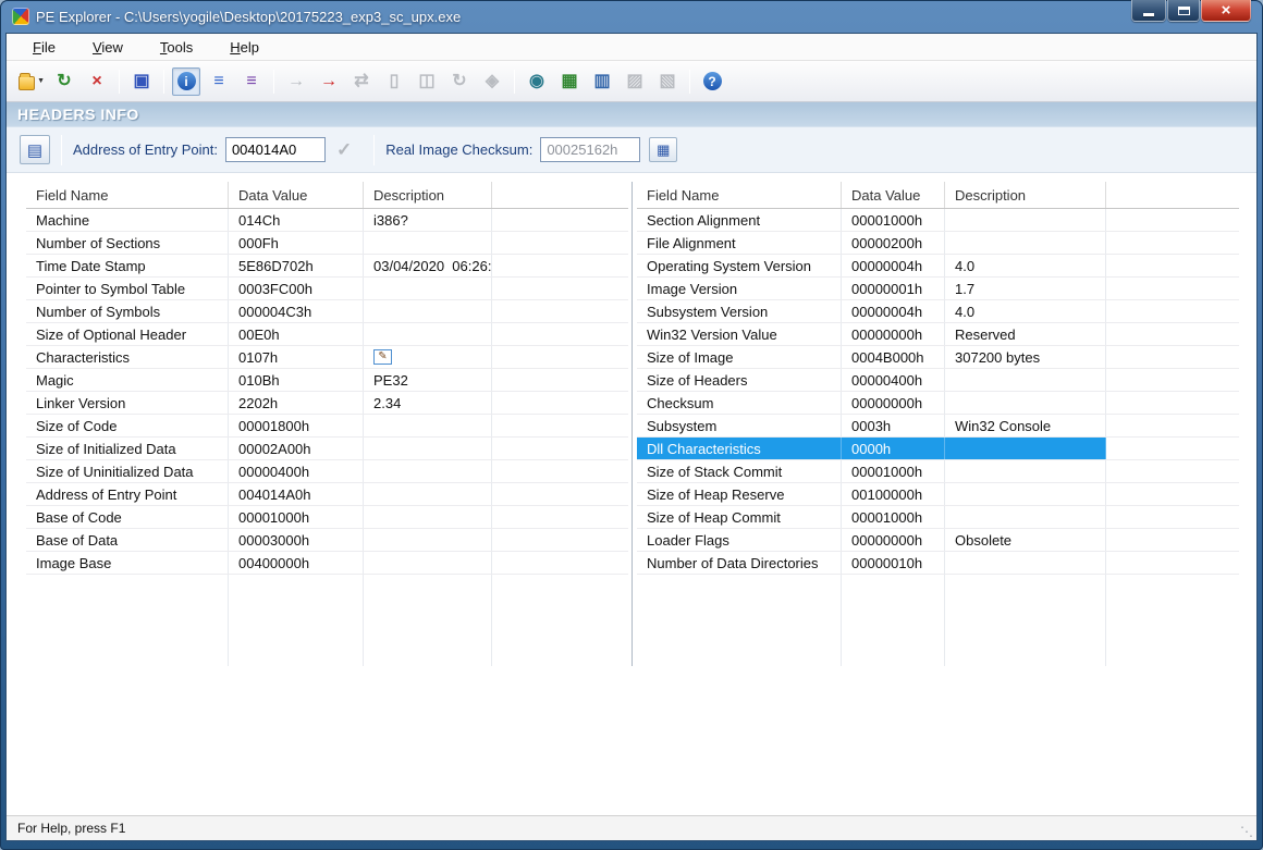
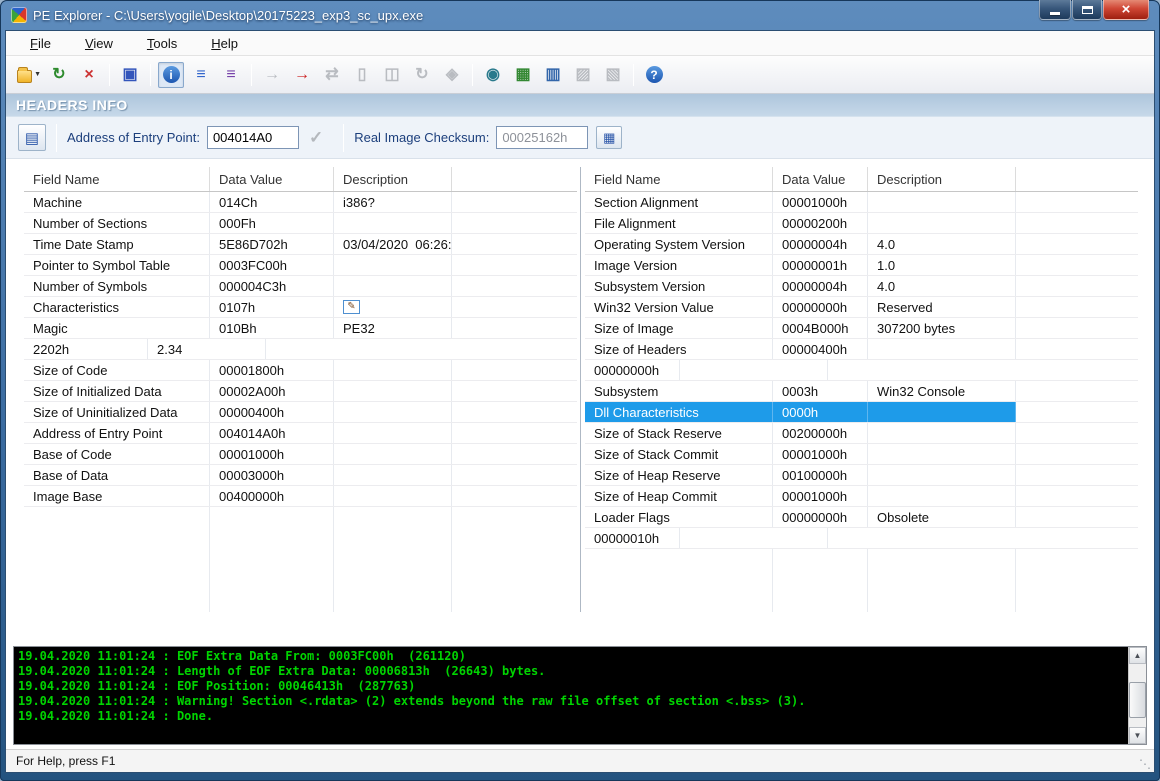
  PE Explorer - C:\Users\yogile\Desktop\20175223_exp3_sc_upx.exe
  ×
  File
  View
  Tools
  Help
  ↻
  ×
  ▣
  i
  ≡
  ≡
  →
  →
  ⇄
  ▯
  ◫
  ↻
  ◈
  ◉
  ▦
  ▥
  ▨
  ▧
  ?
  HEADERS INFO
  ▤
  Address of Entry Point:
  004014A0
  ✓
  Real Image Checksum:
  00025162h
  ▦
  Field Name
  Data Value
  Description
  Machine
  014Ch
  i386?
  Number of Sections
  000Fh
  Time Date Stamp
  5E86D702h
  03/04/2020 06:26:
  Pointer to Symbol Table
  0003FC00h
  Number of Symbols
  000004C3h
- Size of Optional Header
- 00E0h
  Characteristics
  0107h
  ✎
  Magic
  010Bh
  PE32
- Linker Version
  2202h
  2.34
  Size of Code
  00001800h
  Size of Initialized Data
  00002A00h
  Size of Uninitialized Data
  00000400h
  Address of Entry Point
  004014A0h
  Base of Code
  00001000h
  Base of Data
  00003000h
  Image Base
  00400000h
  Field Name
  Data Value
  Description
  Section Alignment
  00001000h
  File Alignment
  00000200h
  Operating System Version
  00000004h
  4.0
  Image Version
  00000001h
- 1.7
+ 1.0
  Subsystem Version
  00000004h
  4.0
  Win32 Version Value
  00000000h
  Reserved
  Size of Image
  0004B000h
  307200 bytes
  Size of Headers
  00000400h
- Checksum
  00000000h
  Subsystem
  0003h
  Win32 Console
  Dll Characteristics
  0000h
+ Size of Stack Reserve
+ 00200000h
  Size of Stack Commit
  00001000h
  Size of Heap Reserve
  00100000h
  Size of Heap Commit
  00001000h
  Loader Flags
  00000000h
  Obsolete
- Number of Data Directories
  00000010h
+ 19.04.2020 11:01:24 : EOF Extra Data From: 0003FC00h (261120)
+ 19.04.2020 11:01:24 : Length of EOF Extra Data: 00006813h (26643) bytes.
+ 19.04.2020 11:01:24 : EOF Position: 00046413h (287763)
+ 19.04.2020 11:01:24 : Warning! Section <.rdata> (2) extends beyond the raw file offset of section <.bss> (3).
+ 19.04.2020 11:01:24 : Done.
+ ▲
+ ▼
  For Help, press F1
  ⋱
